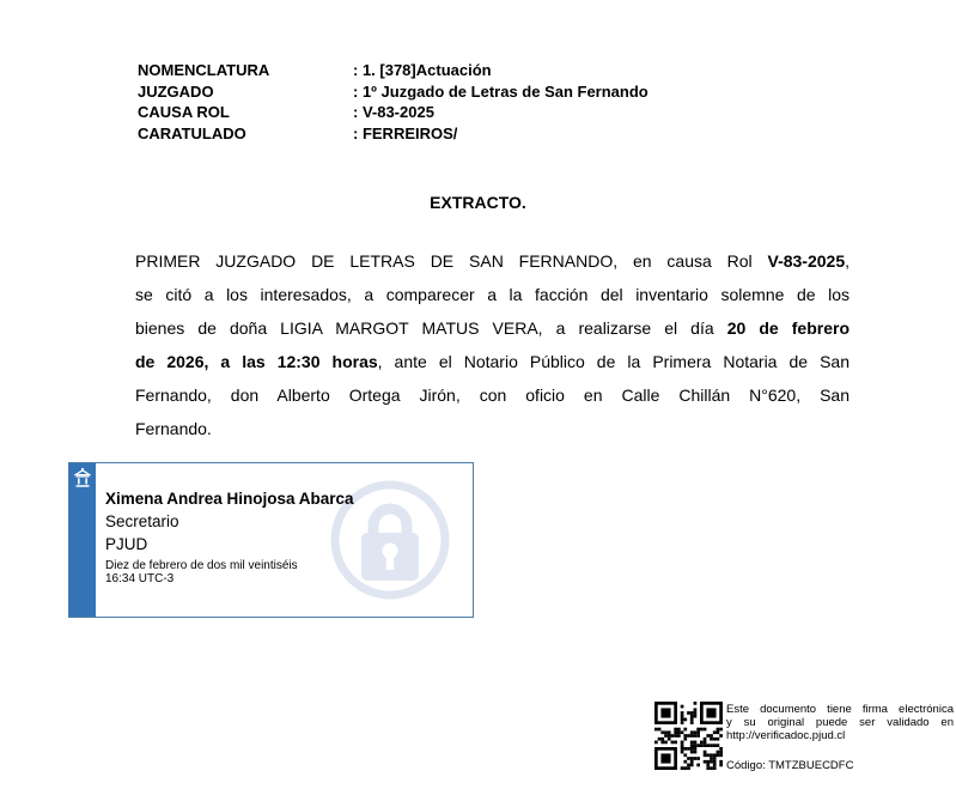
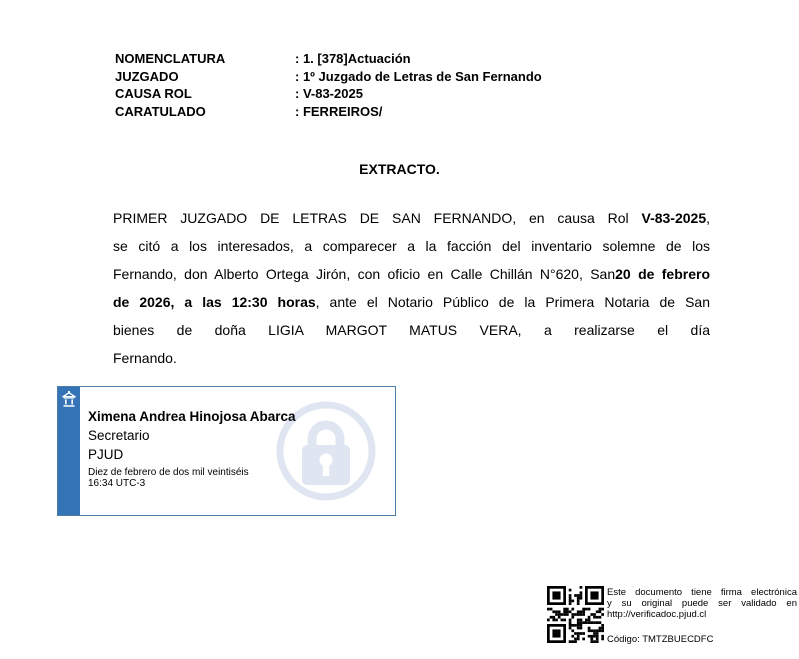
  NOMENCLATURA
  : 1. [378]Actuación
  JUZGADO
  : 1º Juzgado de Letras de San Fernando
  CAUSA ROL
  : V-83-2025
  CARATULADO
  : FERREIROS/
  EXTRACTO.
  PRIMER JUZGADO DE LETRAS DE SAN FERNANDO, en causa Rol V-83-2025,
  se citó a los interesados, a comparecer a la facción del inventario solemne de los
- bienes de doña LIGIA MARGOT MATUS VERA, a realizarse el día 20 de febrero
+ Fernando, don Alberto Ortega Jirón, con oficio en Calle Chillán N°620, San20 de febrero
  de 2026, a las 12:30 horas, ante el Notario Público de la Primera Notaria de San
- Fernando, don Alberto Ortega Jirón, con oficio en Calle Chillán N°620, San
+ bienes de doña LIGIA MARGOT MATUS VERA, a realizarse el día
  Fernando.
  Ximena Andrea Hinojosa Abarca
  Secretario
  PJUD
  Diez de febrero de dos mil veintiséis
  16:34 UTC-3
  Este documento tiene firma electrónica
  y su original puede ser validado en
  http://verificadoc.pjud.cl
  Código: TMTZBUECDFC
